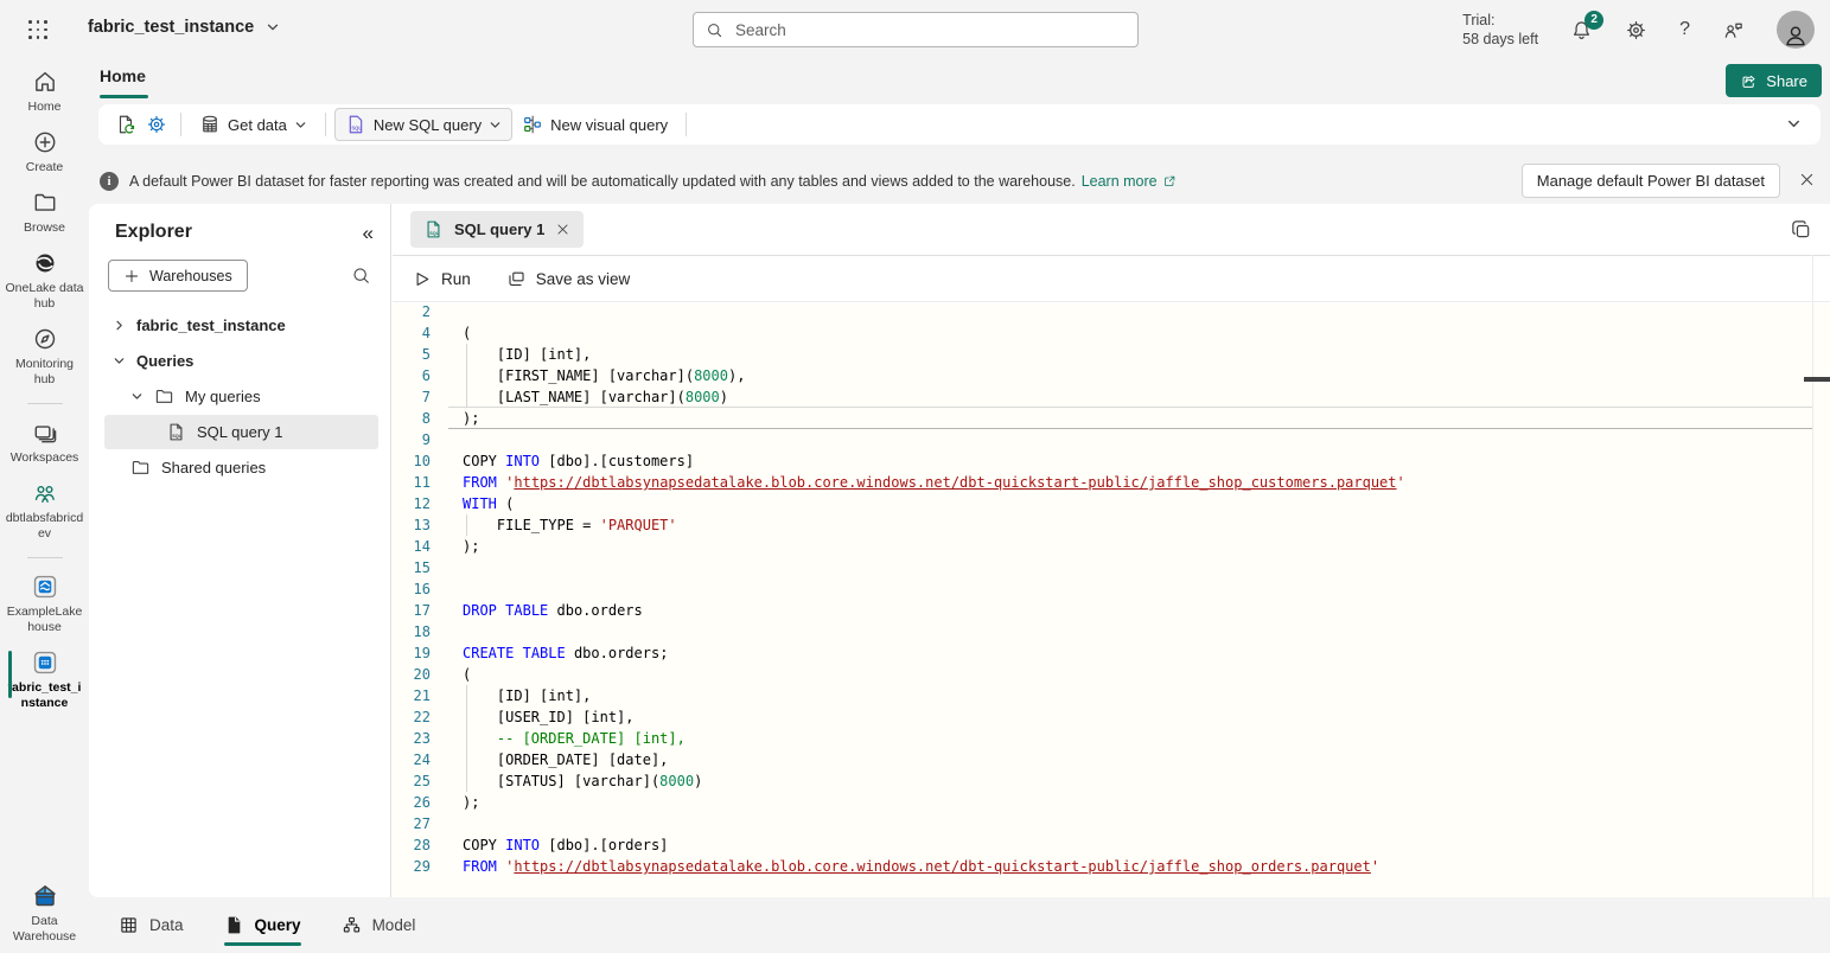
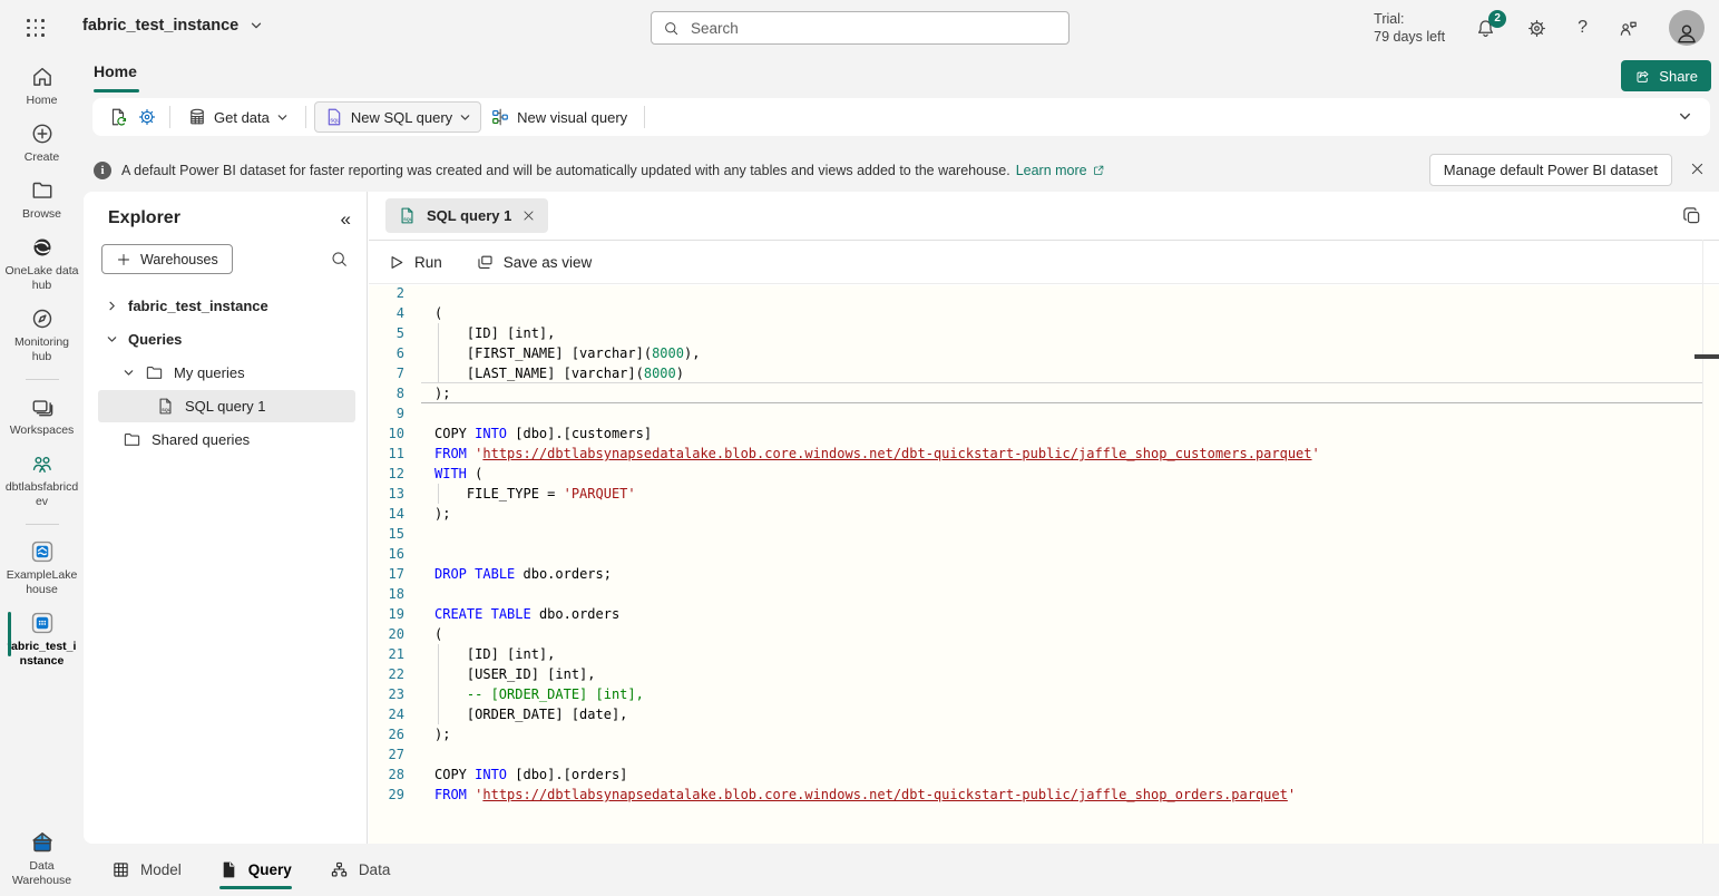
  fabric_test_instance
  Search
  Trial:
- 58 days left
+ 79 days left
  2
  ?
  Home
  Create
  Browse
  OneLake data hub
  Monitoring hub
  Workspaces
  dbtlabsfabricdev
  ExampleLakehouse
  abric_test_instance
  Data Warehouse
  Home
  Share
  Get data
  New SQL query
  New visual query
  i
  A default Power BI dataset for faster reporting was created and will be automatically updated with any tables and views added to the warehouse.
  Learn more
  Manage default Power BI dataset
  Explorer
  «
  Warehouses
  fabric_test_instance
  Queries
  My queries
  SQL query 1
  Shared queries
  SQL query 1
  Run
  Save as view
  2
  4
  (
  5
  [ID] [int],
  6
  [FIRST_NAME] [varchar](8000),
  7
  [LAST_NAME] [varchar](8000)
  8
  );
  9
  10
  COPY INTO [dbo].[customers]
  11
  FROM 'https://dbtlabsynapsedatalake.blob.core.windows.net/dbt-quickstart-public/jaffle_shop_customers.parquet'
  12
  WITH (
  13
  FILE_TYPE = 'PARQUET'
  14
  );
  15
  16
  17
- DROP TABLE dbo.orders
+ DROP TABLE dbo.orders;
  18
  19
- CREATE TABLE dbo.orders;
+ CREATE TABLE dbo.orders
  20
  (
  21
  [ID] [int],
  22
  [USER_ID] [int],
  23
  -- [ORDER_DATE] [int],
  24
  [ORDER_DATE] [date],
- 25
- [STATUS] [varchar](8000)
  26
  );
  27
  28
  COPY INTO [dbo].[orders]
  29
  FROM 'https://dbtlabsynapsedatalake.blob.core.windows.net/dbt-quickstart-public/jaffle_shop_orders.parquet'
- Data
+ Model
  Query
- Model
+ Data
